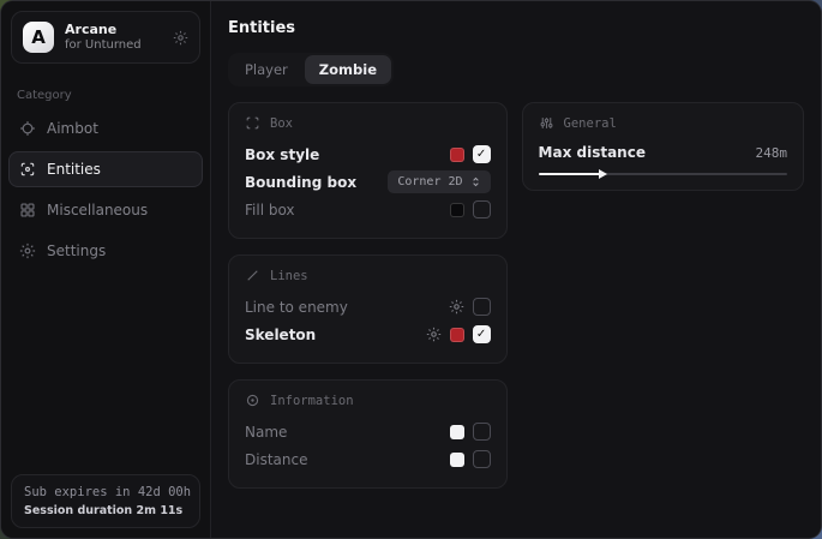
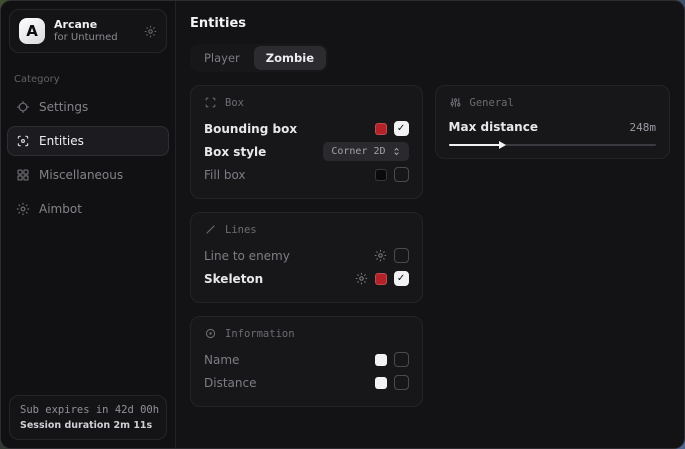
  A
  Arcane
  for Unturned
  Category
- Aimbot
+ Settings
  Entities
  Miscellaneous
- Settings
+ Aimbot
  Sub expires in 42d 00h
  Session duration 2m 11s
  Entities
  Player
  Zombie
  Box
- Box style
+ Bounding box
  ✓
- Bounding box
+ Box style
  Corner 2D
  Fill box
  Lines
  Line to enemy
  Skeleton
  ✓
  Information
  Name
  Distance
  General
  Max distance
  248m
